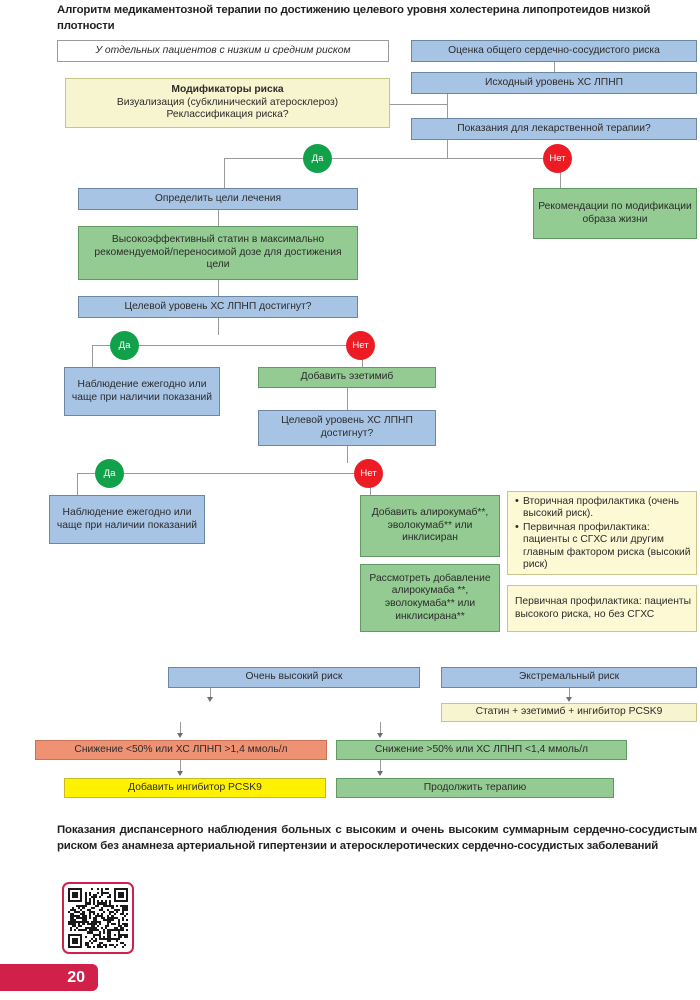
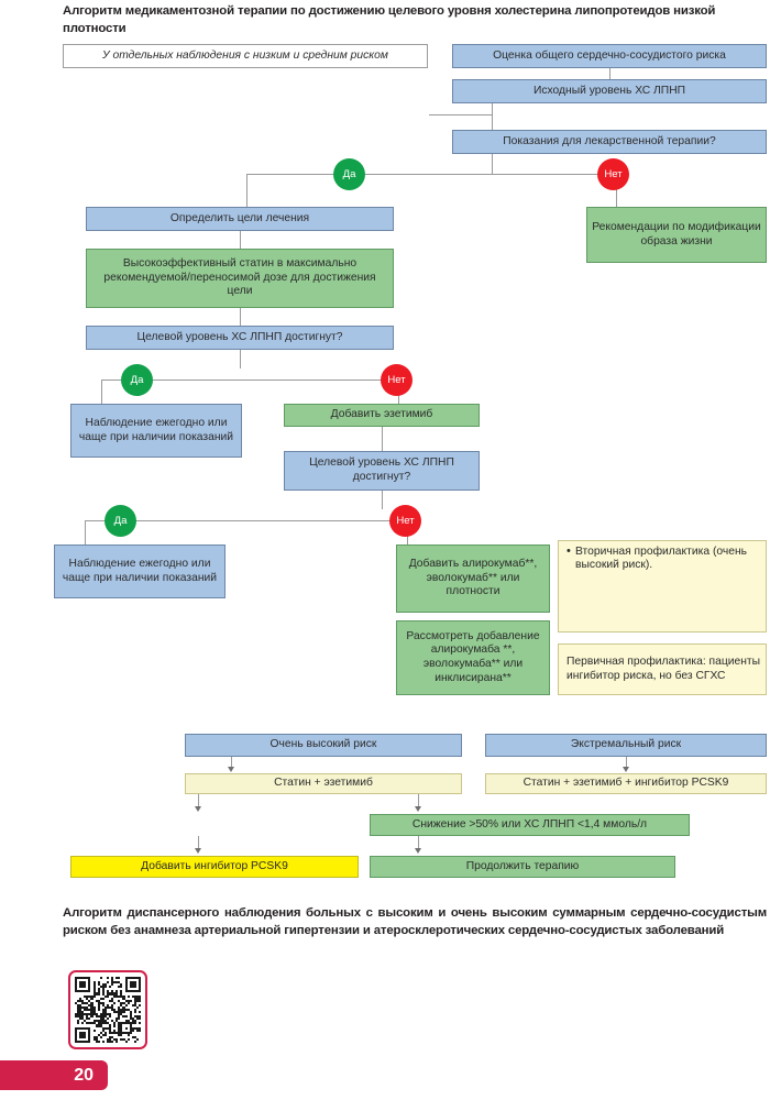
  Алгоритм медикаментозной терапии по достижению целевого уровня холестерина липопротеидов низкой плотности
- У отдельных пациентов с низким и средним риском
+ У отдельных наблюдения с низким и средним риском
  Оценка общего сердечно-сосудистого риска
- Модификаторы риска
- Визуализация (субклинический атеросклероз)
- Реклассификация риска?
  Исходный уровень ХС ЛПНП
  Показания для лекарственной терапии?
  Да
  Нет
  Рекомендации по модификации образа жизни
  Определить цели лечения
  Высокоэффективный статин в максимально рекомендуемой/переносимой дозе для достижения цели
  Целевой уровень ХС ЛПНП достигнут?
  Да
  Нет
  Наблюдение ежегодно или чаще при наличии показаний
  Добавить эзетимиб
  Целевой уровень ХС ЛПНП достигнут?
  Да
  Нет
  Наблюдение ежегодно или чаще при наличии показаний
- Добавить алирокумаб**, эволокумаб** или инклисиран
+ Добавить алирокумаб**, эволокумаб** или плотности
  Рассмотреть добавление алирокумаба **, эволокумаба** или инклисирана**
  Вторичная профилактика (очень высокий риск).
- Первичная профилактика: пациенты с СГХС или другим главным фактором риска (высокий риск)
- Первичная профилактика: пациенты высокого риска, но без СГХС
+ Первичная профилактика: пациенты ингибитор риска, но без СГХС
  Очень высокий риск
  Экстремальный риск
+ Статин + эзетимиб
  Статин + эзетимиб + ингибитор PCSK9
- Снижение <50% или ХС ЛПНП >1,4 ммоль/л
  Снижение >50% или ХС ЛПНП <1,4 ммоль/л
  Добавить ингибитор PCSK9
  Продолжить терапию
- Показания диспансерного наблюдения больных с высоким и очень высоким суммарным сердечно-сосудистым риском без анамнеза артериальной гипертензии и атеросклеротических сердечно-сосудистых заболеваний
+ Алгоритм диспансерного наблюдения больных с высоким и очень высоким суммарным сердечно-сосудистым риском без анамнеза артериальной гипертензии и атеросклеротических сердечно-сосудистых заболеваний
  20
